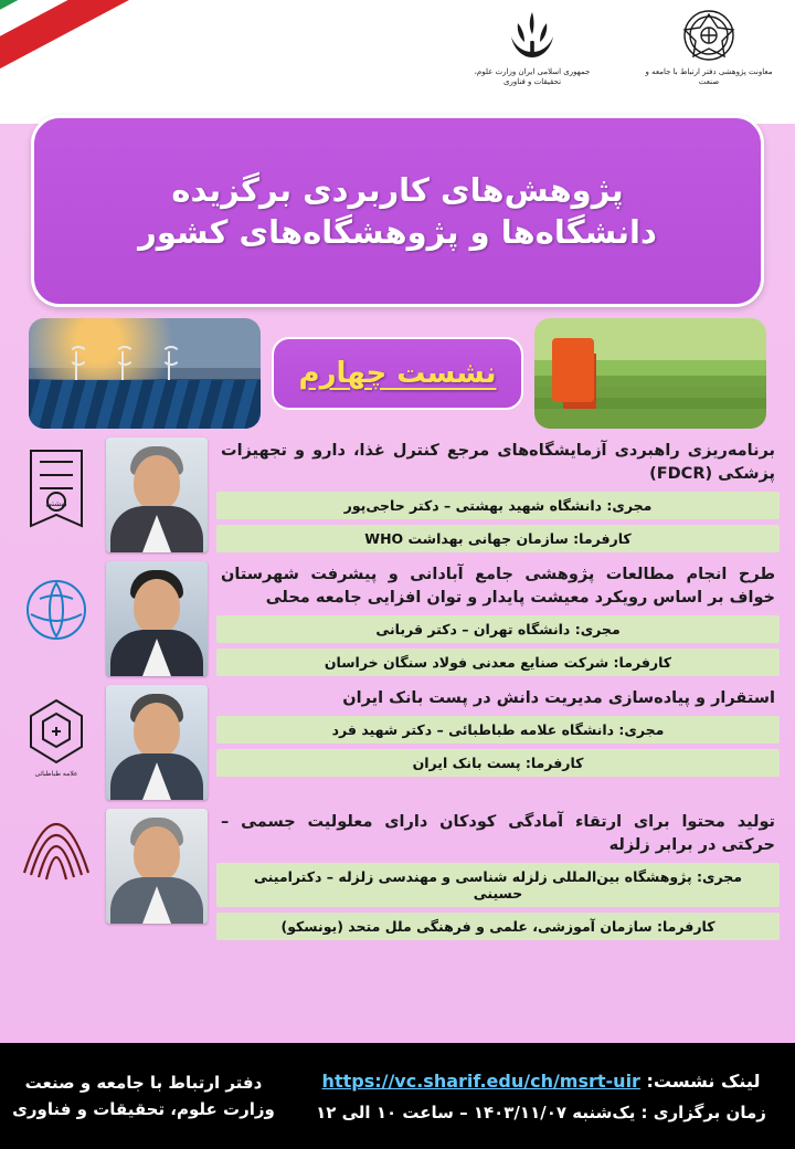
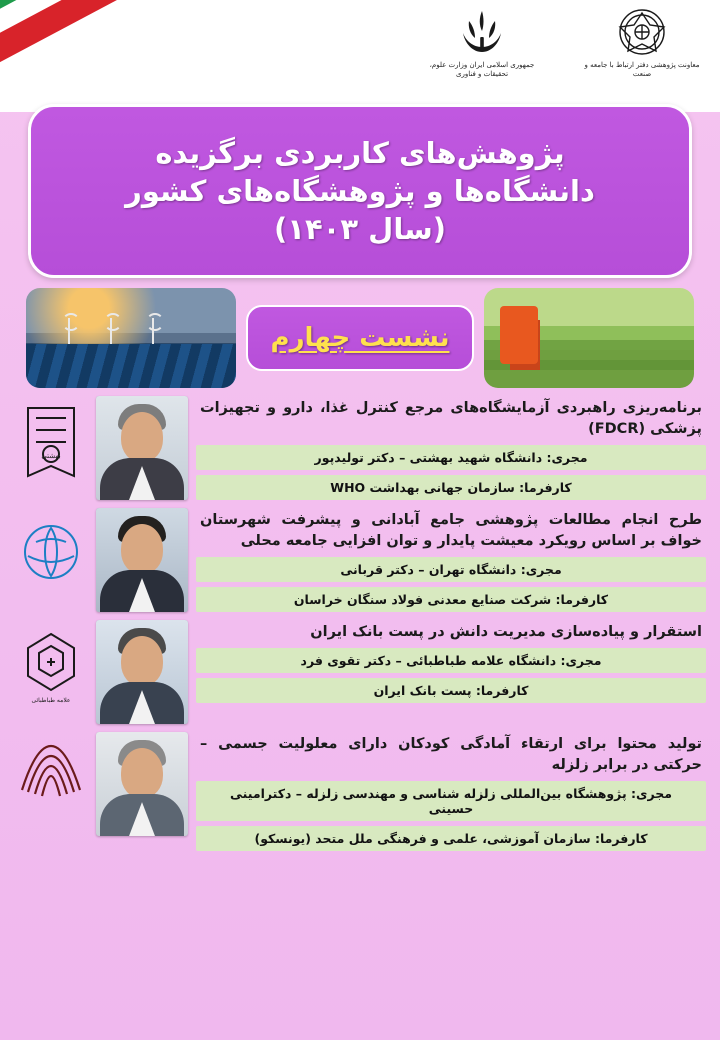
  معاونت پژوهشی دفتر ارتباط با جامعه و صنعت
  جمهوری اسلامی ایران وزارت علوم، تحقیقات و فناوری
  پژوهش‌های کاربردی برگزیده
  دانشگاه‌ها و پژوهشگاه‌های کشور
+ (سال ۱۴۰۳)
  نشست چهارم
  برنامه‌ریزی راهبردی آزمایشگاه‌های مرجع کنترل غذا، دارو و تجهیزات پزشکی (FDCR)
- مجری: دانشگاه شهید بهشتی – دکتر حاجی‌پور
+ مجری: دانشگاه شهید بهشتی – دکتر تولید‌پور
  کارفرما: سازمان جهانی بهداشت WHO
  بهشتی
  طرح انجام مطالعات پژوهشی جامع آبادانی و پیشرفت شهرستان خواف بر اساس رویکرد معیشت پایدار و توان افزایی جامعه محلی
  مجری: دانشگاه تهران – دکتر قربانی
  کارفرما: شرکت صنایع معدنی فولاد سنگان خراسان
  استقرار و پیاده‌سازی مدیریت دانش در پست بانک ایران
- مجری: دانشگاه علامه طباطبائی – دکتر شهید فرد
+ مجری: دانشگاه علامه طباطبائی – دکتر تقوی فرد
  کارفرما: پست بانک ایران
  تولید محتوا برای ارتقاء آمادگی کودکان دارای معلولیت جسمی – حرکتی در برابر زلزله
  مجری: پژوهشگاه بین‌المللی زلزله شناسی و مهندسی زلزله – دکترامینی حسینی
  کارفرما: سازمان آموزشی، علمی و فرهنگی ملل متحد (یونسکو)
- لینک نشست: https://vc.sharif.edu/ch/msrt-uir
- زمان برگزاری : یک‌شنبه ۱۴۰۳/۱۱/۰۷ – ساعت ۱۰ الی ۱۲
- دفتر ارتباط با جامعه و صنعت
- وزارت علوم، تحقیقات و فناوری
